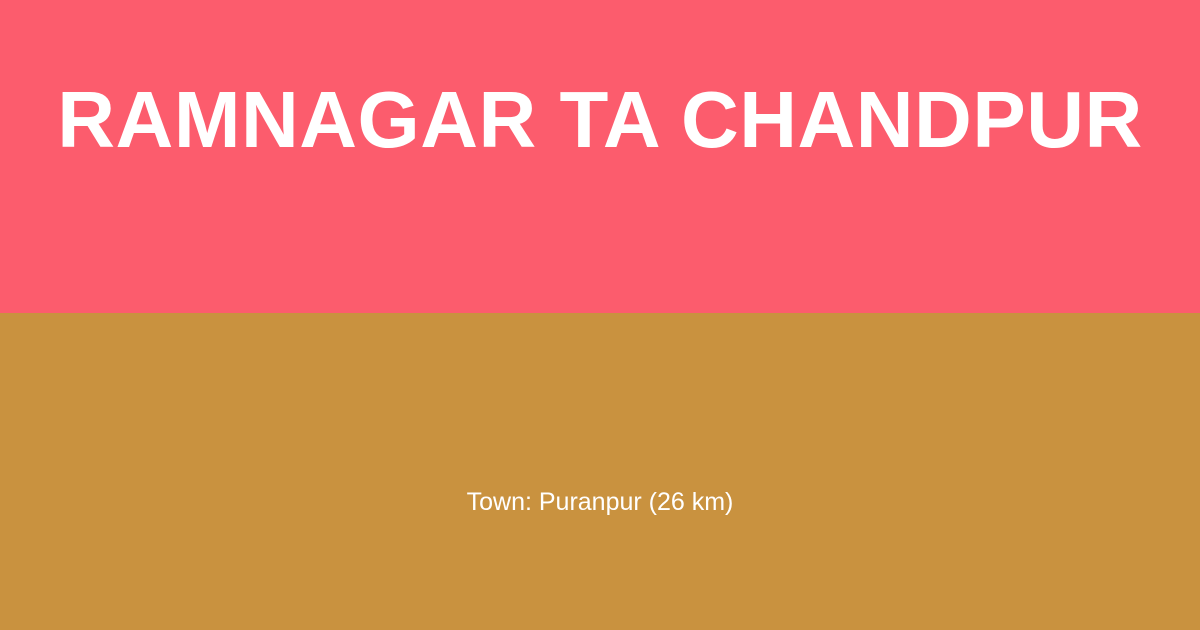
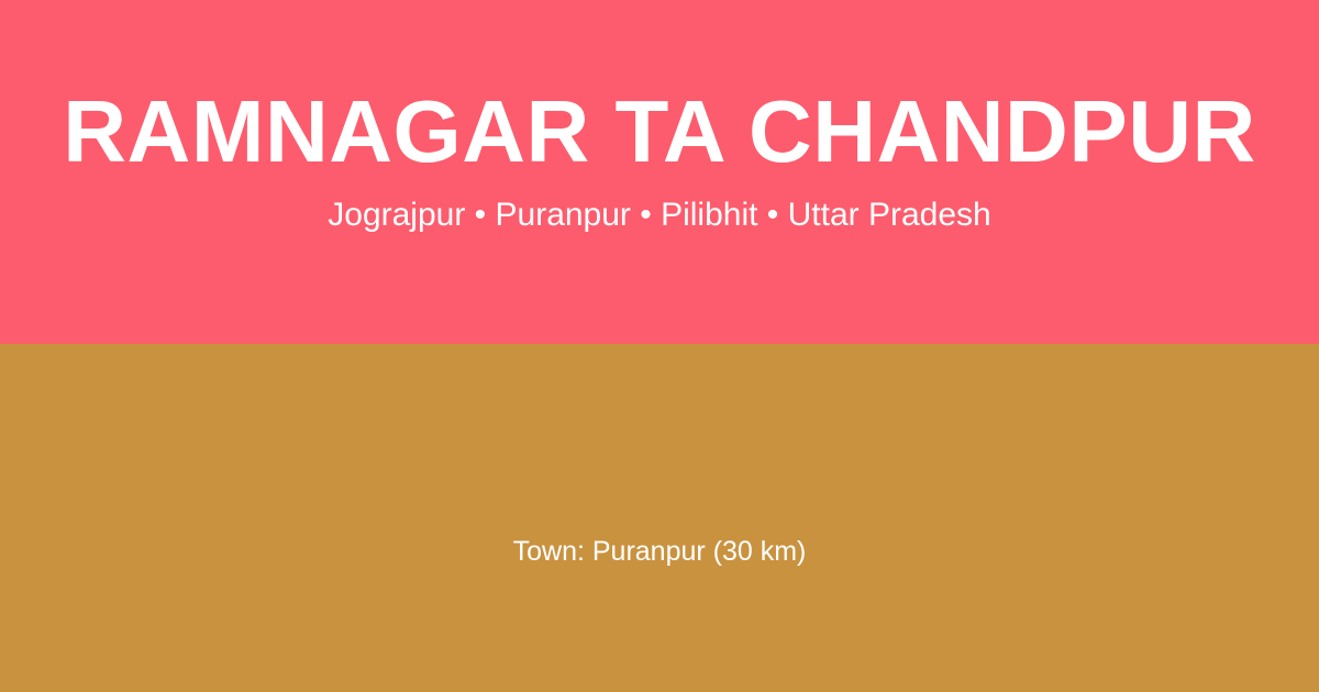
  RAMNAGAR TA CHANDPUR
+ Jograjpur • Puranpur • Pilibhit • Uttar Pradesh
- Town: Puranpur (26 km)
+ Town: Puranpur (30 km)
